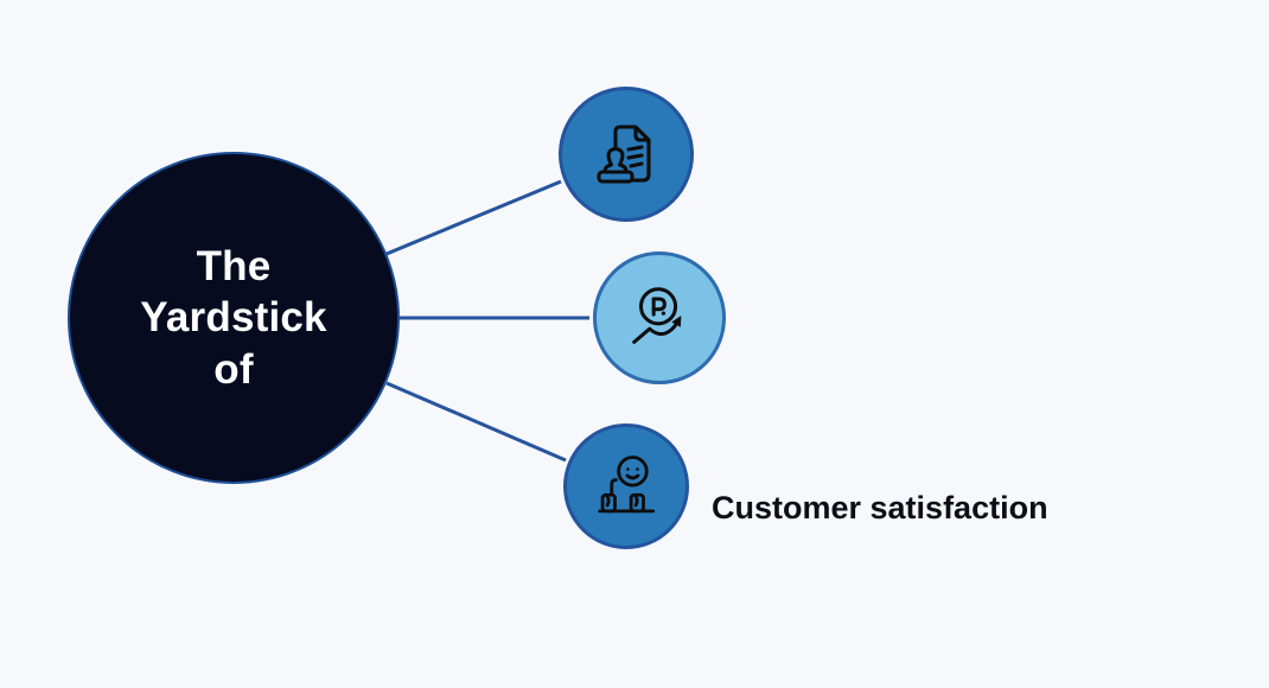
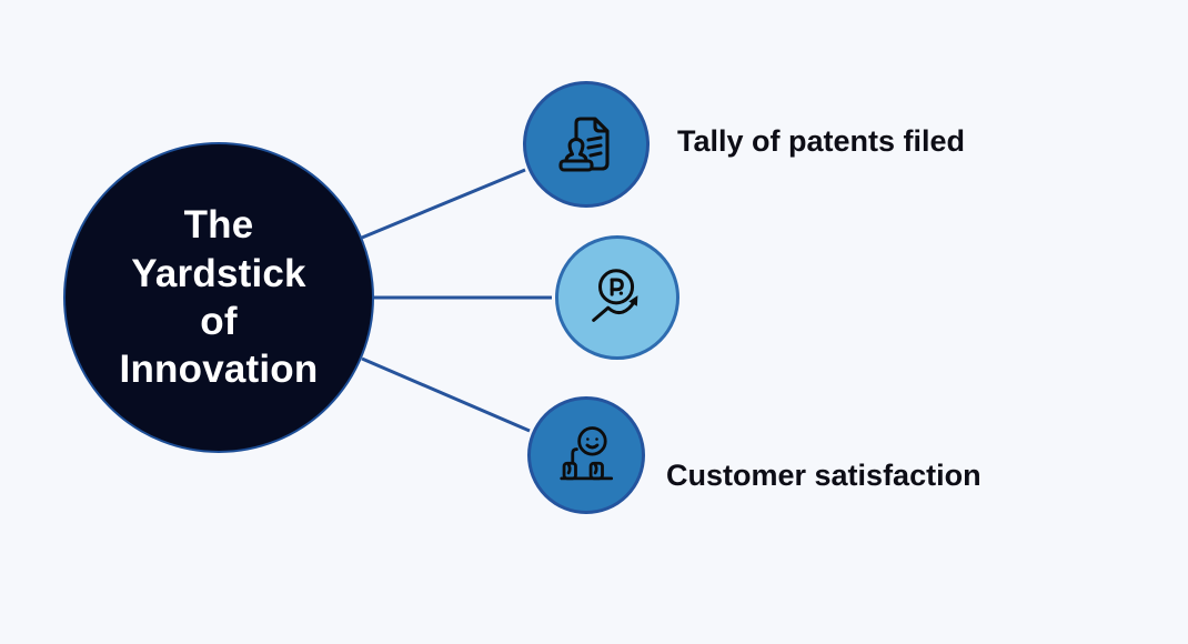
  The
  Yardstick
  of
+ Innovation
+ Tally of patents filed
  Customer satisfaction
